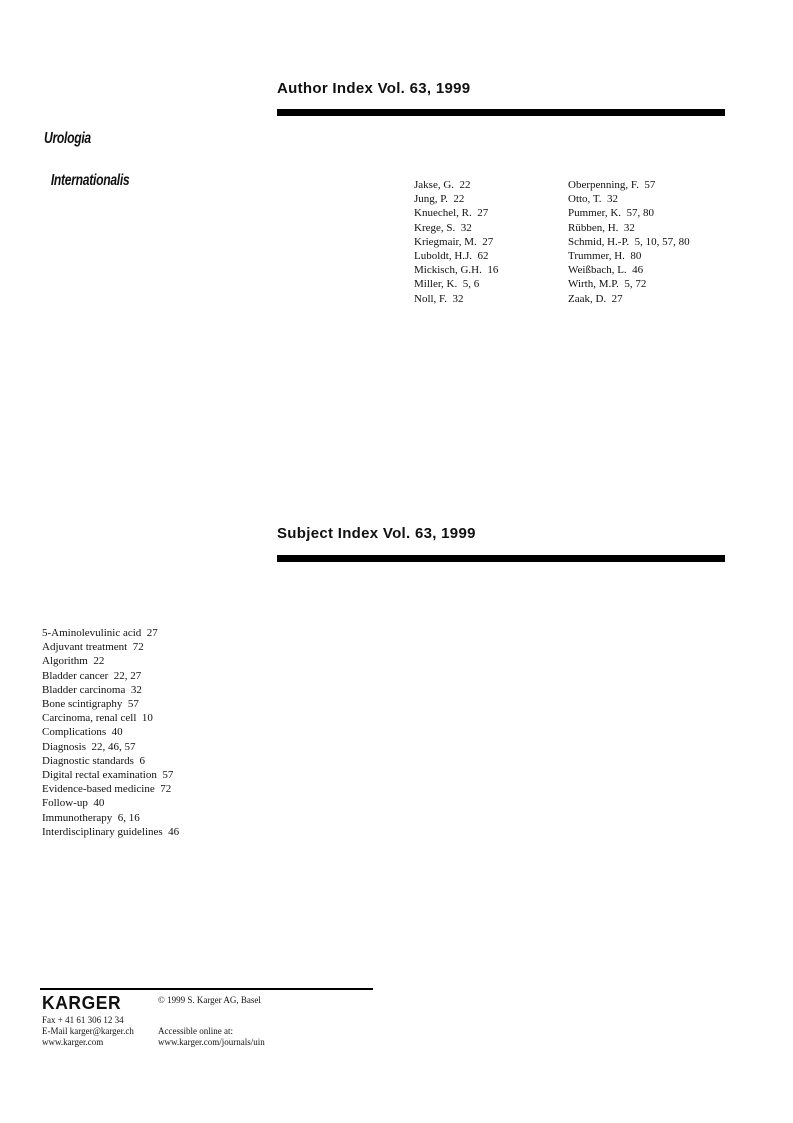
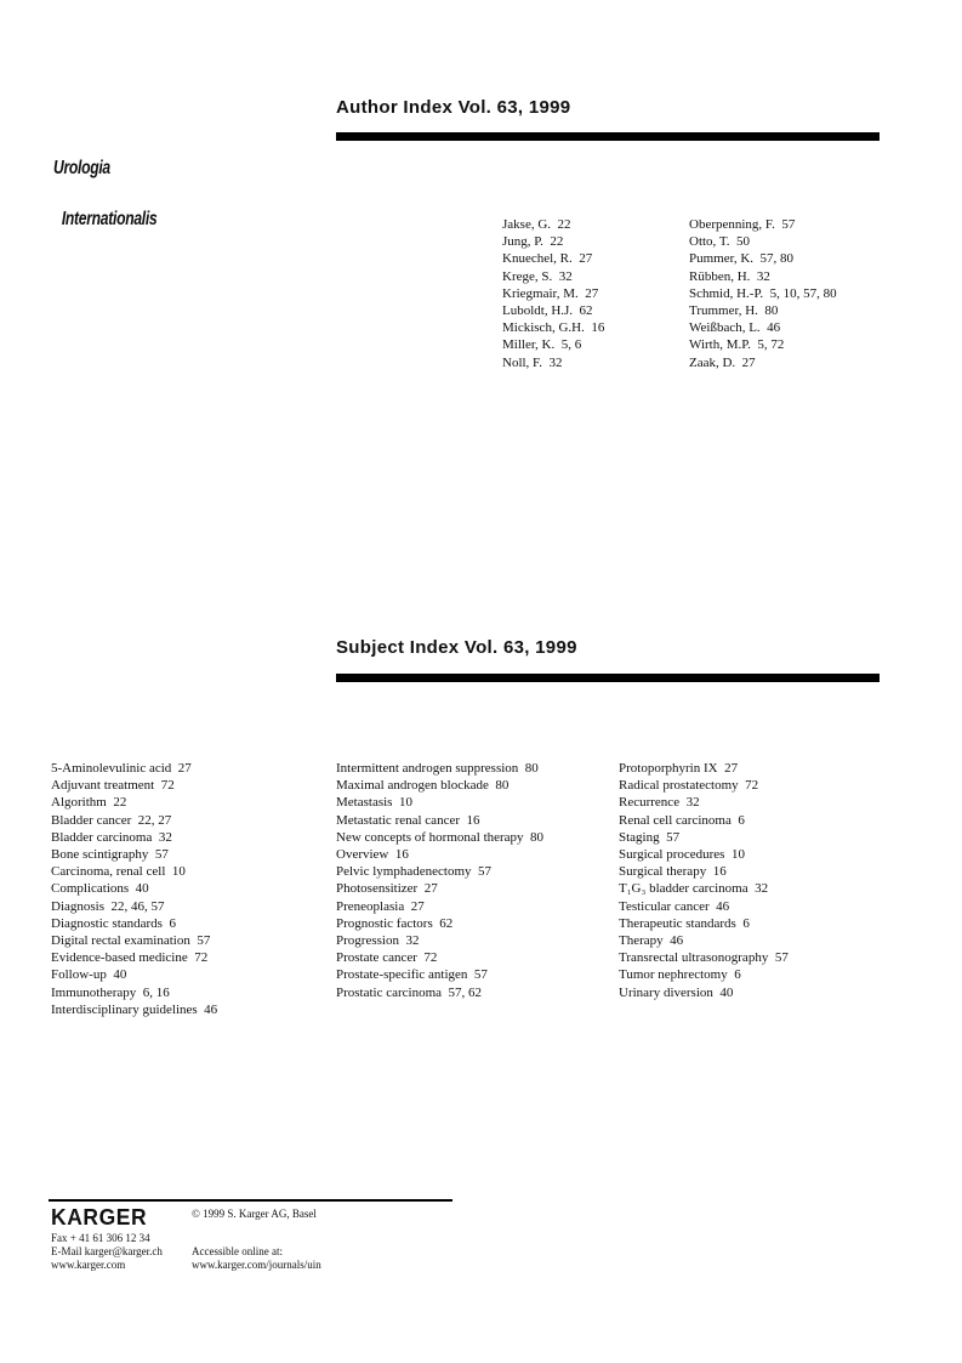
  Urologia
  Internationalis
  Author Index Vol. 63, 1999
  Jakse, G. 22
  Jung, P. 22
  Knuechel, R. 27
  Krege, S. 32
  Kriegmair, M. 27
  Luboldt, H.J. 62
  Mickisch, G.H. 16
  Miller, K. 5, 6
  Noll, F. 32
  Oberpenning, F. 57
- Otto, T. 32
+ Otto, T. 50
  Pummer, K. 57, 80
  Rübben, H. 32
  Schmid, H.-P. 5, 10, 57, 80
  Trummer, H. 80
  Weißbach, L. 46
  Wirth, M.P. 5, 72
  Zaak, D. 27
  Subject Index Vol. 63, 1999
  5-Aminolevulinic acid 27
  Adjuvant treatment 72
  Algorithm 22
  Bladder cancer 22, 27
  Bladder carcinoma 32
  Bone scintigraphy 57
  Carcinoma, renal cell 10
  Complications 40
  Diagnosis 22, 46, 57
  Diagnostic standards 6
  Digital rectal examination 57
  Evidence-based medicine 72
  Follow-up 40
  Immunotherapy 6, 16
  Interdisciplinary guidelines 46
+ Intermittent androgen suppression 80
+ Maximal androgen blockade 80
+ Metastasis 10
+ Metastatic renal cancer 16
+ New concepts of hormonal therapy 80
+ Overview 16
+ Pelvic lymphadenectomy 57
+ Photosensitizer 27
+ Preneoplasia 27
+ Prognostic factors 62
+ Progression 32
+ Prostate cancer 72
+ Prostate-specific antigen 57
+ Prostatic carcinoma 57, 62
+ Protoporphyrin IX 27
+ Radical prostatectomy 72
+ Recurrence 32
+ Renal cell carcinoma 6
+ Staging 57
+ Surgical procedures 10
+ Surgical therapy 16
+ T₁G₃ bladder carcinoma 32
+ Testicular cancer 46
+ Therapeutic standards 6
+ Therapy 46
+ Transrectal ultrasonography 57
+ Tumor nephrectomy 6
+ Urinary diversion 40
  KARGER
  © 1999 S. Karger AG, Basel
  Fax + 41 61 306 12 34
  E-Mail karger@karger.ch
  www.karger.com
  Accessible online at:
  www.karger.com/journals/uin
